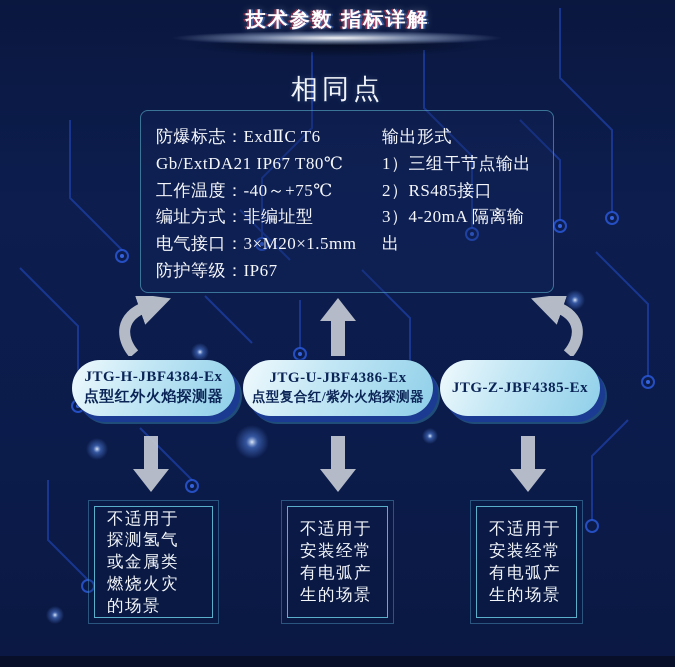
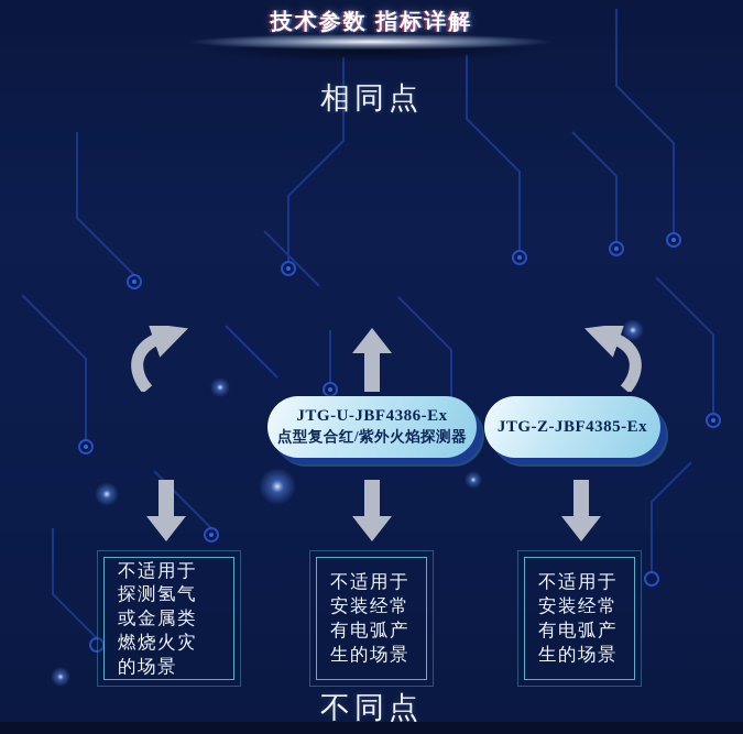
  技术参数 指标详解
  相同点
- 防爆标志：ExdⅡC T6
- Gb/ExtDA21 IP67 T80℃
- 工作温度：-40～+75℃
- 编址方式：非编址型
- 电气接口：3×M20×1.5mm
- 防护等级：IP67
- 输出形式
- 1）三组干节点输出
- 2）RS485接口
- 3）4-20mA 隔离输出
- JTG-H-JBF4384-Ex
- 点型红外火焰探测器
  JTG-U-JBF4386-Ex
  点型复合红/紫外火焰探测器
  JTG-Z-JBF4385-Ex
  不适用于
  探测氢气
  或金属类
  燃烧火灾
  的场景
  不适用于
  安装经常
  有电弧产
  生的场景
  不适用于
  安装经常
  有电弧产
  生的场景
+ 不同点
